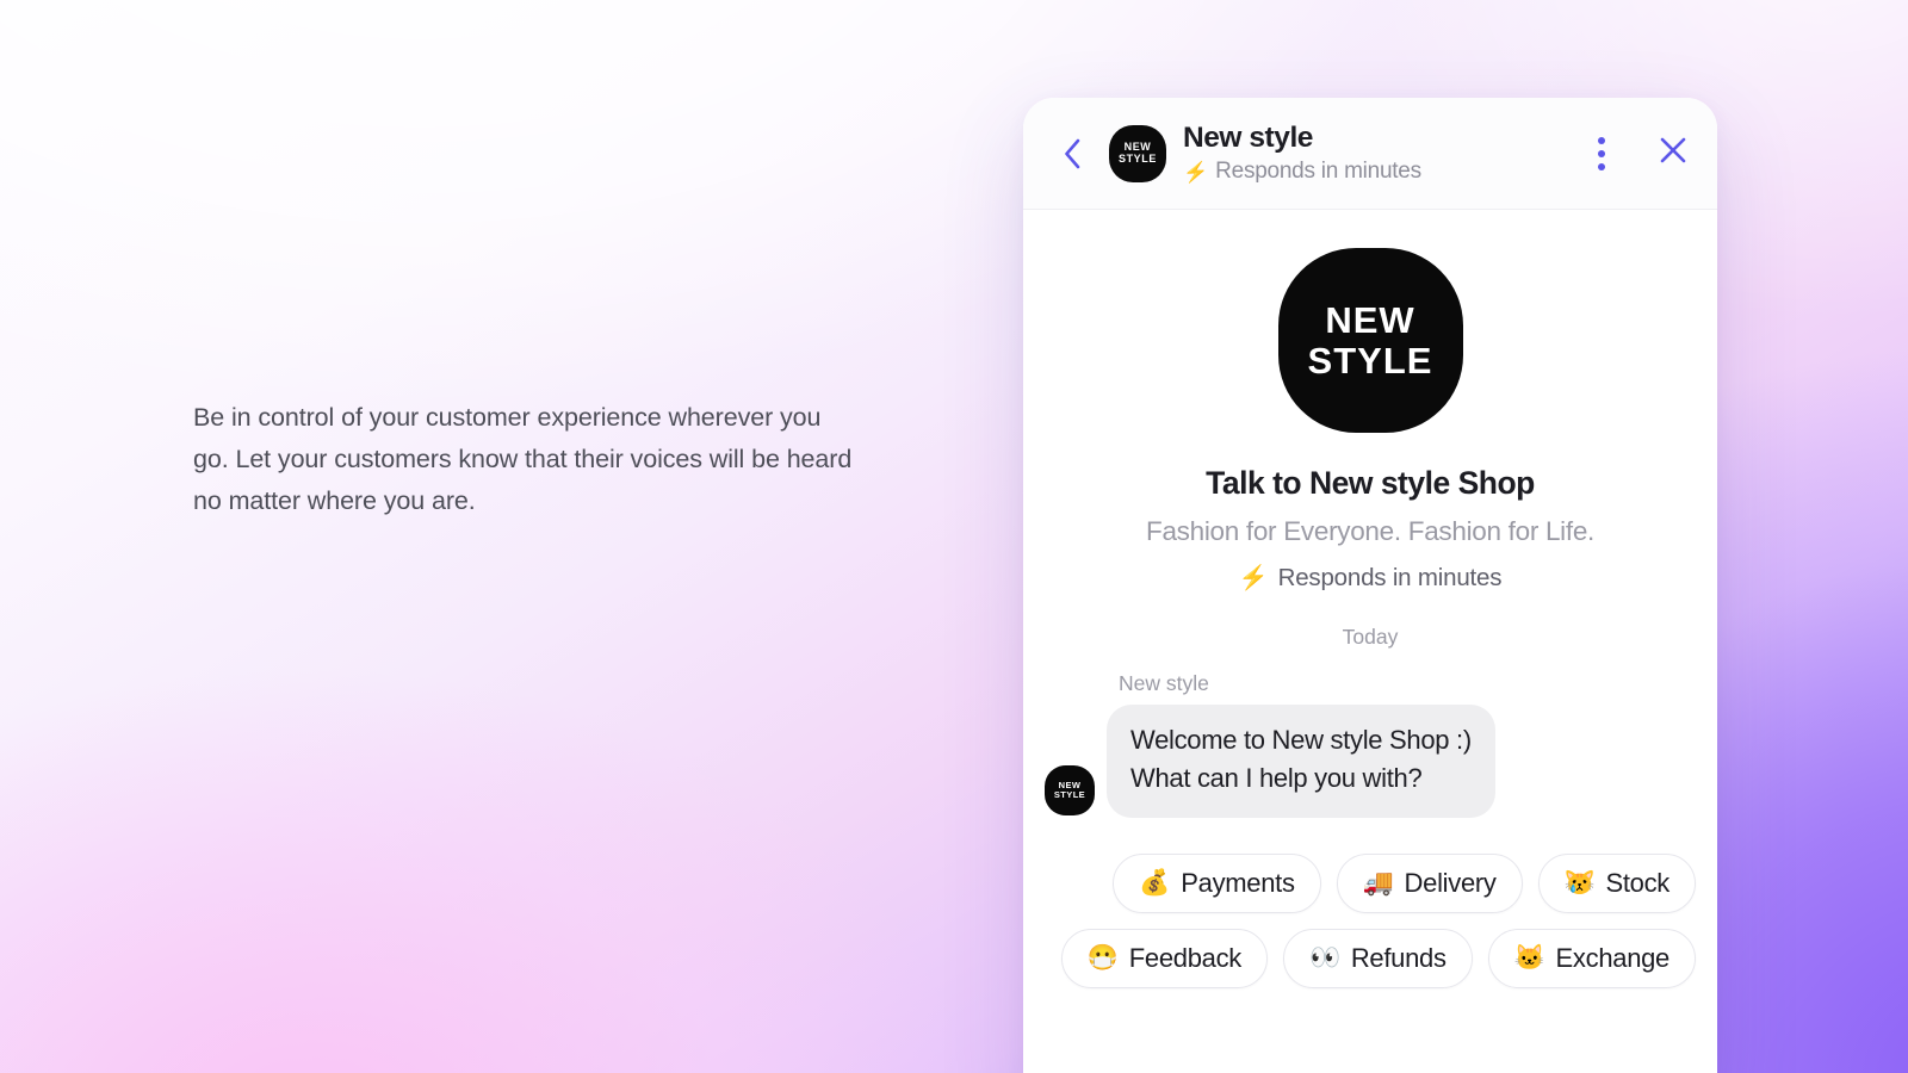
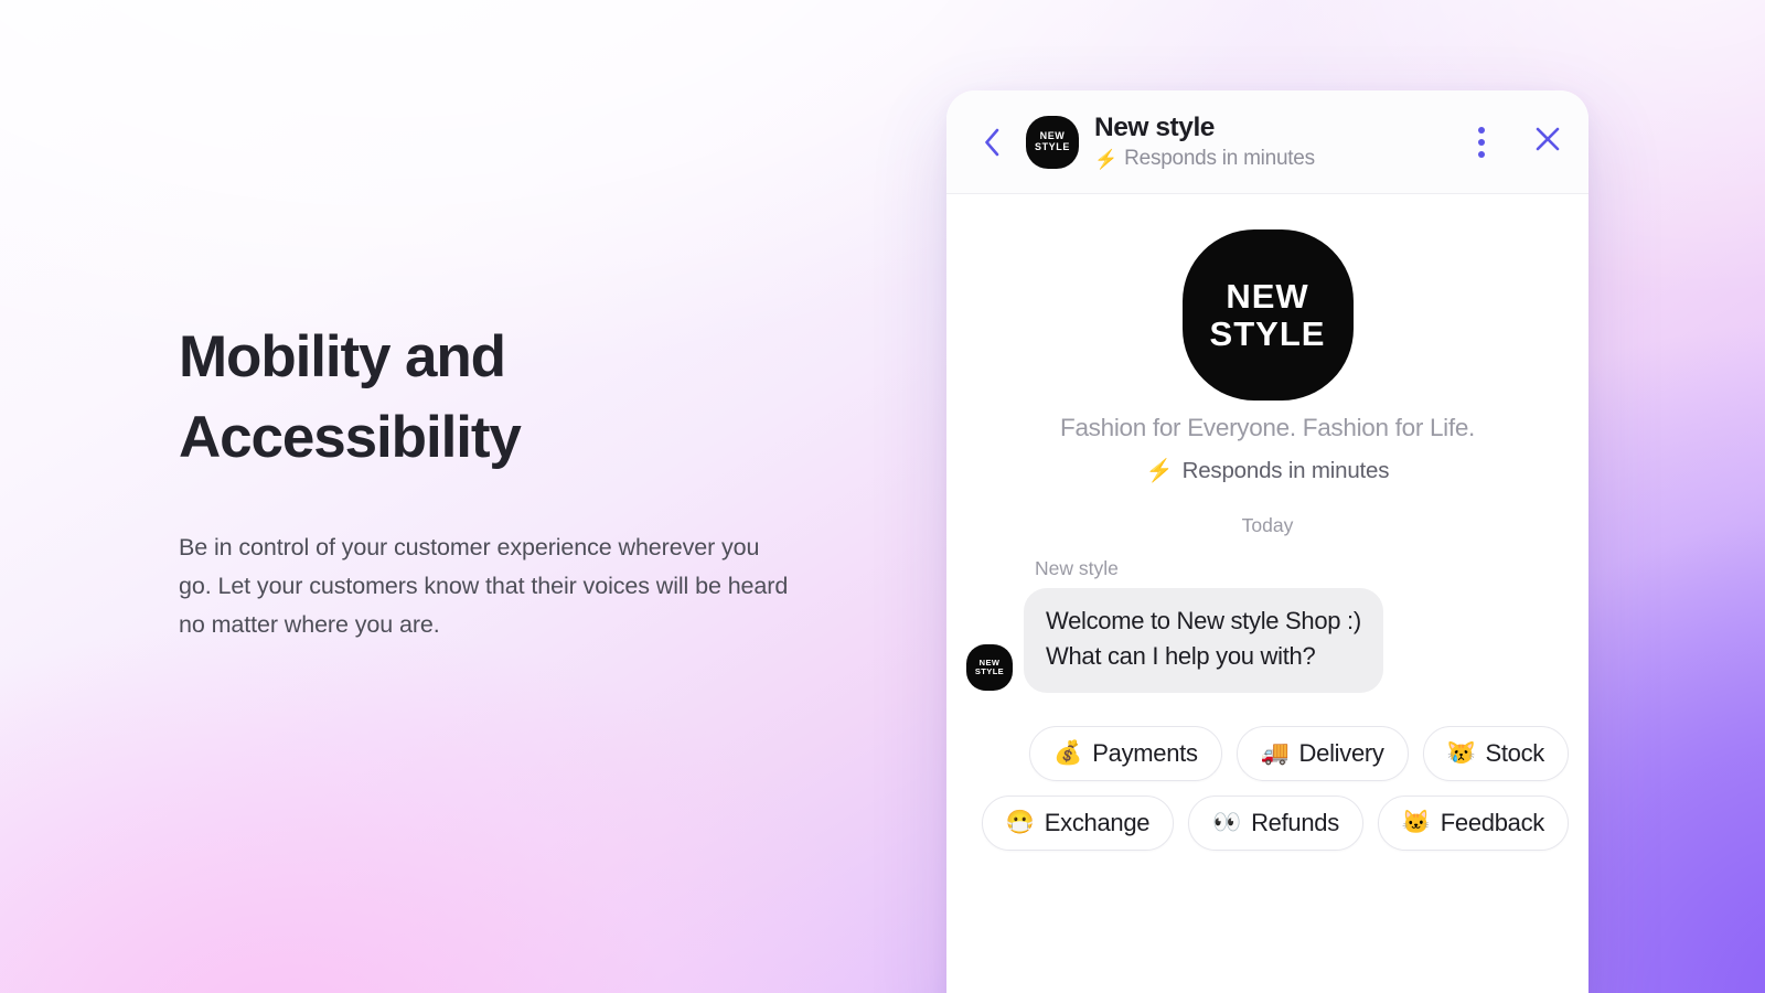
+ Mobility and
+ Accessibility
  Be in control of your customer experience wherever you go. Let your customers know that their voices will be heard no matter where you are.
  NEW
  STYLE
  New style
  ⚡
  Responds in minutes
  NEW
  STYLE
- Talk to New style Shop
  Fashion for Everyone. Fashion for Life.
  ⚡
  Responds in minutes
  Today
  New style
  NEW
  STYLE
  Welcome to New style Shop :)
  What can I help you with?
  💰
  Payments
  🚚
  Delivery
  😿
  Stock
  😷
- Feedback
+ Exchange
  👀
  Refunds
  🐱
- Exchange
+ Feedback
